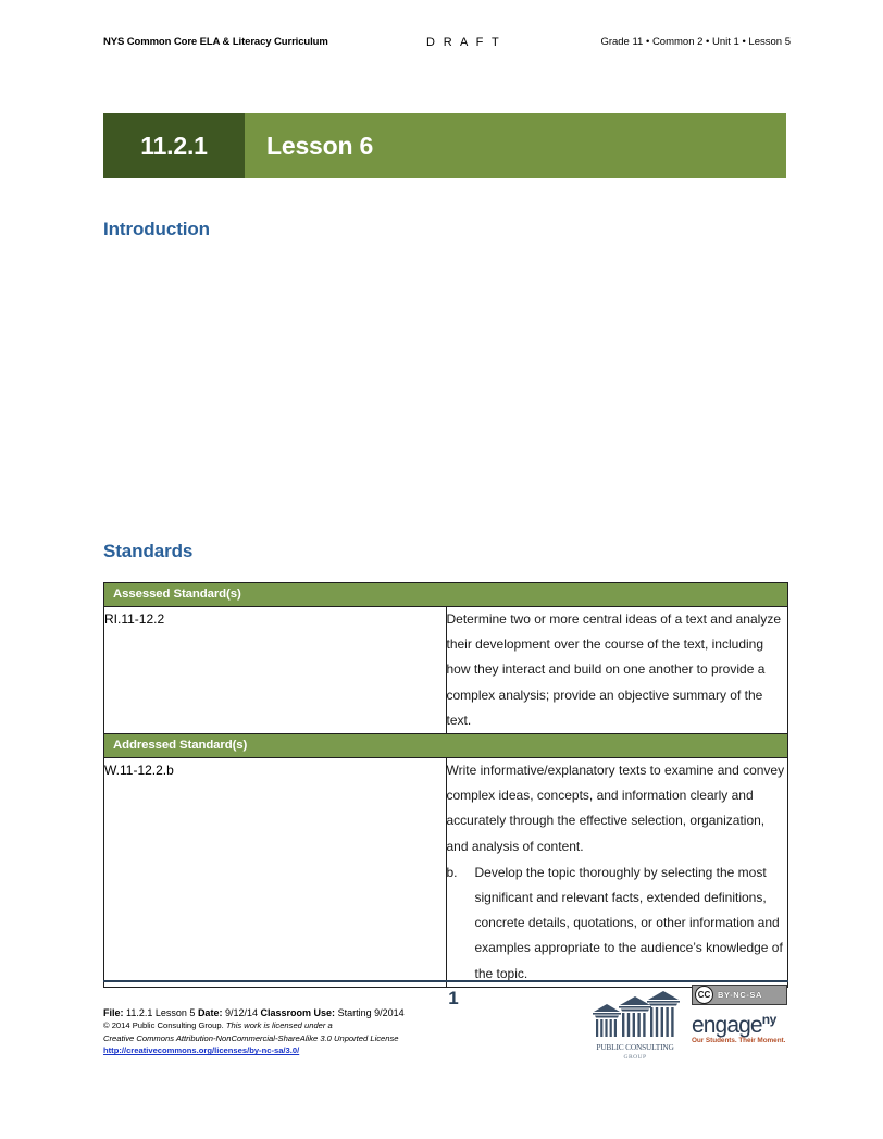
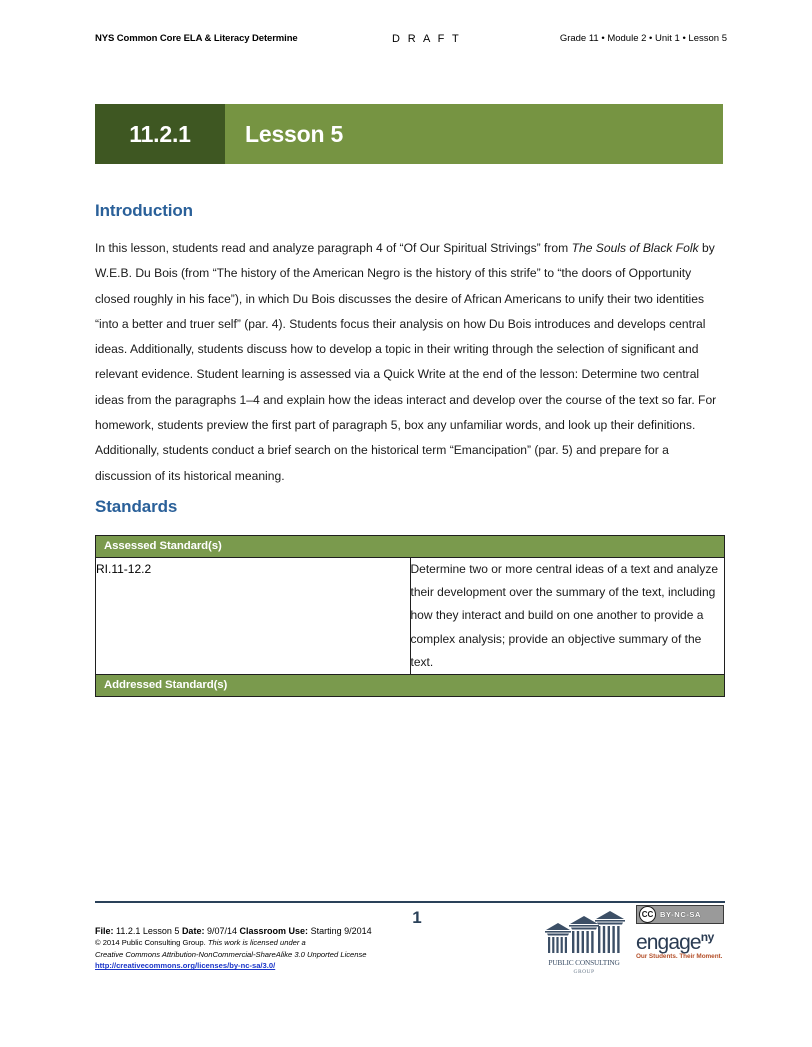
- NYS Common Core ELA & Literacy Curriculum
+ NYS Common Core ELA & Literacy Determine
  D R A F T
- Grade 11 • Common 2 • Unit 1 • Lesson 5
+ Grade 11 • Module 2 • Unit 1 • Lesson 5
  11.2.1
- Lesson 6
+ Lesson 5
  Introduction
+ In this lesson, students read and analyze paragraph 4 of “Of Our Spiritual Strivings” from The Souls of Black Folk by W.E.B. Du Bois (from “The history of the American Negro is the history of this strife” to “the doors of Opportunity closed roughly in his face”), in which Du Bois discusses the desire of African Americans to unify their two identities “into a better and truer self” (par. 4). Students focus their analysis on how Du Bois introduces and develops central ideas. Additionally, students discuss how to develop a topic in their writing through the selection of significant and relevant evidence. Student learning is assessed via a Quick Write at the end of the lesson: Determine two central ideas from the paragraphs 1–4 and explain how the ideas interact and develop over the course of the text so far. For homework, students preview the first part of paragraph 5, box any unfamiliar words, and look up their definitions. Additionally, students conduct a brief search on the historical term “Emancipation” (par. 5) and prepare for a discussion of its historical meaning.
  Standards
  Assessed Standard(s)
- RI.11-12.2	Determine two or more central ideas of a text and analyze their development over the course of the text, including how they interact and build on one another to provide a complex analysis; provide an objective summary of the text.
+ RI.11-12.2	Determine two or more central ideas of a text and analyze their development over the summary of the text, including how they interact and build on one another to provide a complex analysis; provide an objective summary of the text.
  Addressed Standard(s)
- W.11-12.2.b	Write informative/explanatory texts to examine and convey complex ideas, concepts, and information clearly and accurately through the effective selection, organization, and analysis of content. b. Develop the topic thoroughly by selecting the most significant and relevant facts, extended definitions, concrete details, quotations, or other information and examples appropriate to the audience’s knowledge of the topic.
- File: 11.2.1 Lesson 5 Date: 9/12/14 Classroom Use: Starting 9/2014
+ File: 11.2.1 Lesson 5 Date: 9/07/14 Classroom Use: Starting 9/2014
  © 2014 Public Consulting Group. This work is licensed under a
  Creative Commons Attribution-NonCommercial-ShareAlike 3.0 Unported License
  http://creativecommons.org/licenses/by-nc-sa/3.0/
  1
  PUBLIC CONSULTING
  CC
  BY-NC-SA
  engageny
